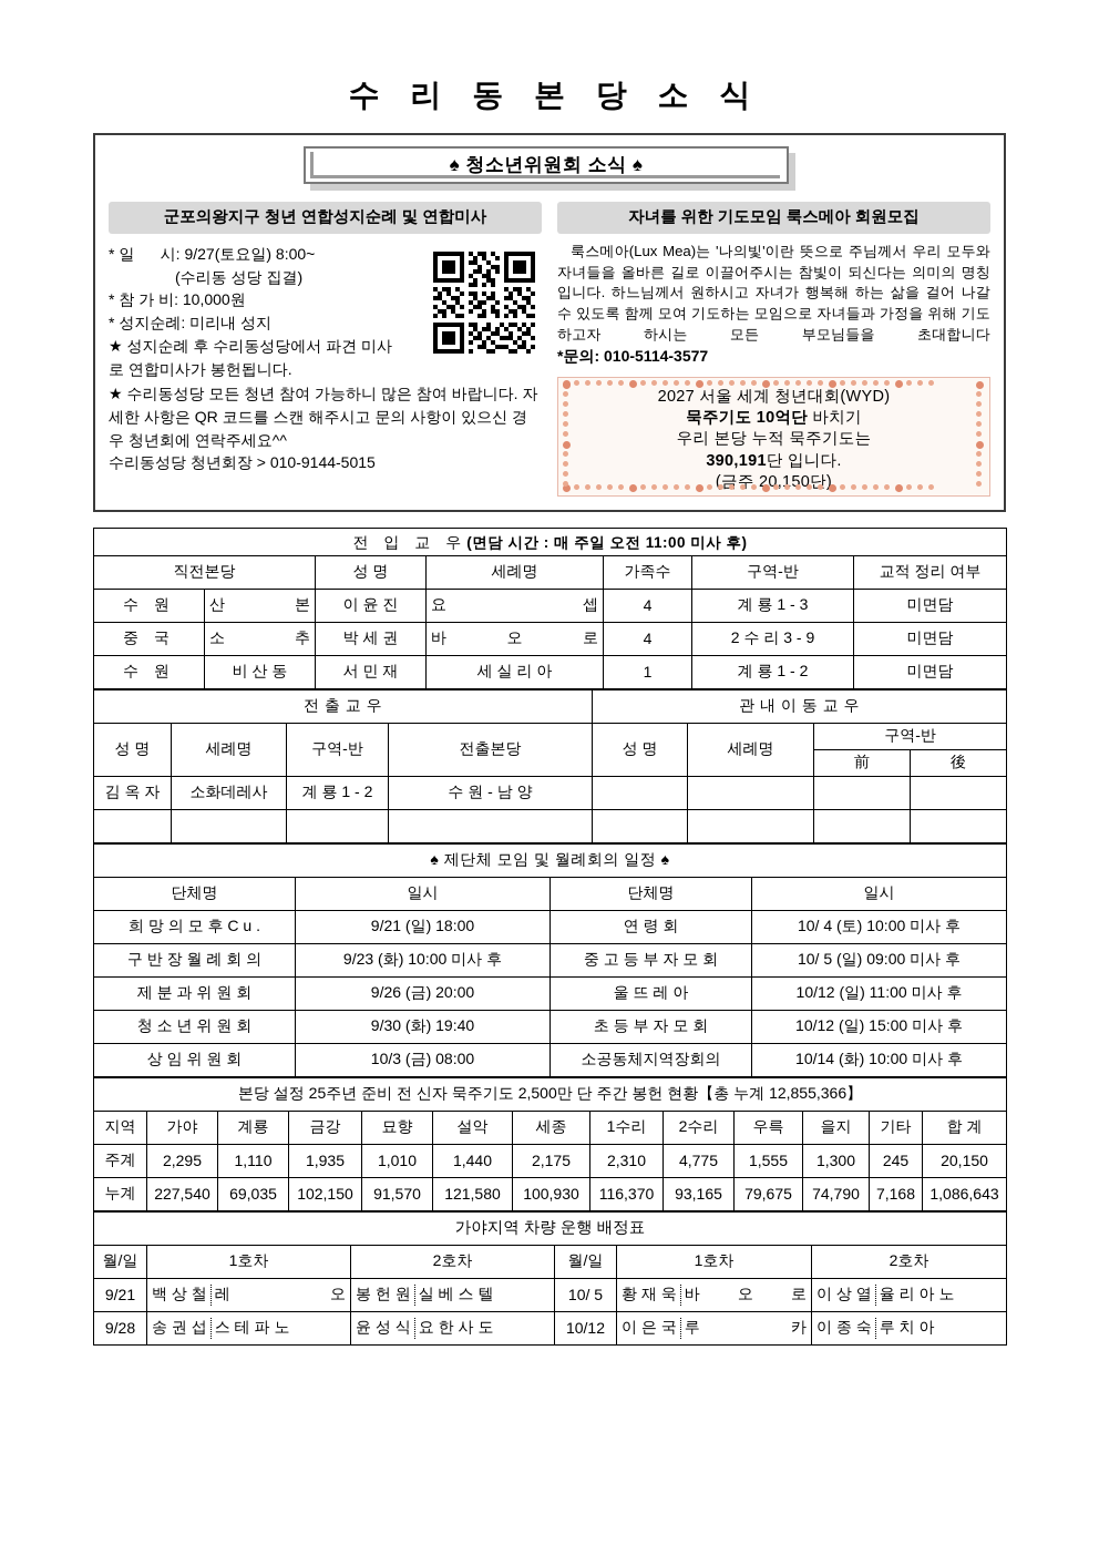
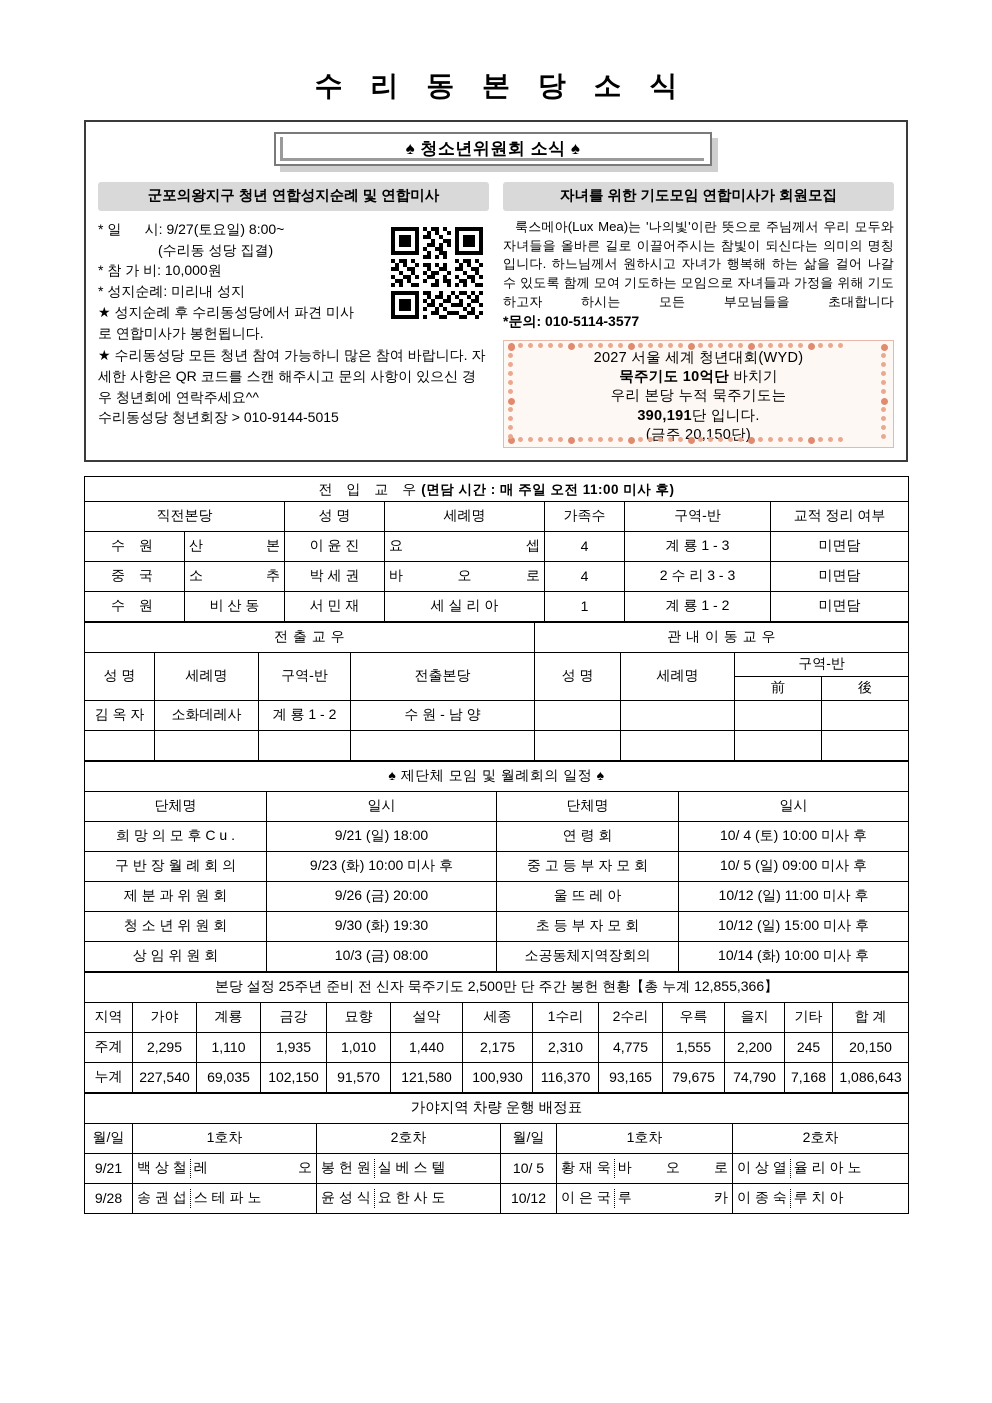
  수 리 동 본 당 소 식
  ♠ 청소년위원회 소식 ♠
  군포의왕지구 청년 연합성지순례 및 연합미사
  * 일 시: 9/27(토요일) 8:00~
  (수리동 성당 집결)
  * 참 가 비: 10,000원
  * 성지순례: 미리내 성지
  ★ 성지순례 후 수리동성당에서 파견 미사로 연합미사가 봉헌됩니다.
  ★ 수리동성당 모든 청년 참여 가능하니 많은 참여 바랍니다. 자세한 사항은 QR 코드를 스캔 해주시고 문의 사항이 있으신 경우 청년회에 연락주세요^^
  수리동성당 청년회장 > 010-9144-5015
- 자녀를 위한 기도모임 룩스메아 회원모집
+ 자녀를 위한 기도모임 연합미사가 회원모집
  룩스메아(Lux Mea)는 '나의빛'이란 뜻으로 주님께서 우리 모두와 자녀들을 올바른 길로 이끌어주시는 참빛이 되신다는 의미의 명칭입니다. 하느님께서 원하시고 자녀가 행복해 하는 삶을 걸어 나갈 수 있도록 함께 모여 기도하는 모임으로 자녀들과 가정을 위해 기도하고자 하시는 모든 부모님들을 초대합니다 *문의: 010-5114-3577
  2027 서울 세계 청년대회(WYD)
  묵주기도 10억단 바치기
  우리 본당 누적 묵주기도는
  390,191단 입니다.
  (금주 20,150단)
  전 입 교 우(면담 시간 : 매 주일 오전 11:00 미사 후)
  직전본당	성 명	세례명	가족수	구역-반	교적 정리 여부
  수 원	산 본	이 윤 진	요 셉	4	계 룡 1 - 3	미면담
- 중 국	소 추	박 세 권	바 오 로	4	2 수 리 3 - 9	미면담
+ 중 국	소 추	박 세 권	바 오 로	4	2 수 리 3 - 3	미면담
  수 원	비 산 동	서 민 재	세 실 리 아	1	계 룡 1 - 2	미면담
  전 출 교 우	관 내 이 동 교 우
  성 명	세례명	구역-반	전출본당	성 명	세례명	구역-반
  前	後
  김 옥 자	소화데레사	계 룡 1 - 2	수 원 - 남 양
  ♠ 제단체 모임 및 월례회의 일정 ♠
  단체명	일시	단체명	일시
  희 망 의 모 후 C u .	9/21 (일) 18:00	연 령 회	10/ 4 (토) 10:00 미사 후
  구 반 장 월 례 회 의	9/23 (화) 10:00 미사 후	중 고 등 부 자 모 회	10/ 5 (일) 09:00 미사 후
  제 분 과 위 원 회	9/26 (금) 20:00	울 뜨 레 아	10/12 (일) 11:00 미사 후
- 청 소 년 위 원 회	9/30 (화) 19:40	초 등 부 자 모 회	10/12 (일) 15:00 미사 후
+ 청 소 년 위 원 회	9/30 (화) 19:30	초 등 부 자 모 회	10/12 (일) 15:00 미사 후
  상 임 위 원 회	10/3 (금) 08:00	소공동체지역장회의	10/14 (화) 10:00 미사 후
  본당 설정 25주년 준비 전 신자 묵주기도 2,500만 단 주간 봉헌 현황【총 누계 12,855,366】
  지역	가야	계룡	금강	묘향	설악	세종	1수리	2수리	우륵	을지	기타	합 계
- 주계	2,295	1,110	1,935	1,010	1,440	2,175	2,310	4,775	1,555	1,300	245	20,150
+ 주계	2,295	1,110	1,935	1,010	1,440	2,175	2,310	4,775	1,555	2,200	245	20,150
  누계	227,540	69,035	102,150	91,570	121,580	100,930	116,370	93,165	79,675	74,790	7,168	1,086,643
  가야지역 차량 운행 배정표
  월/일	1호차	2호차	월/일	1호차	2호차
  9/21	백 상 철 레 오	봉 헌 원 실 베 스 텔	10/ 5	황 재 욱 바 오 로	이 상 열 율 리 아 노
  9/28	송 권 섭 스 테 파 노	윤 성 식 요 한 사 도	10/12	이 은 국 루 카	이 종 숙 루 치 아
